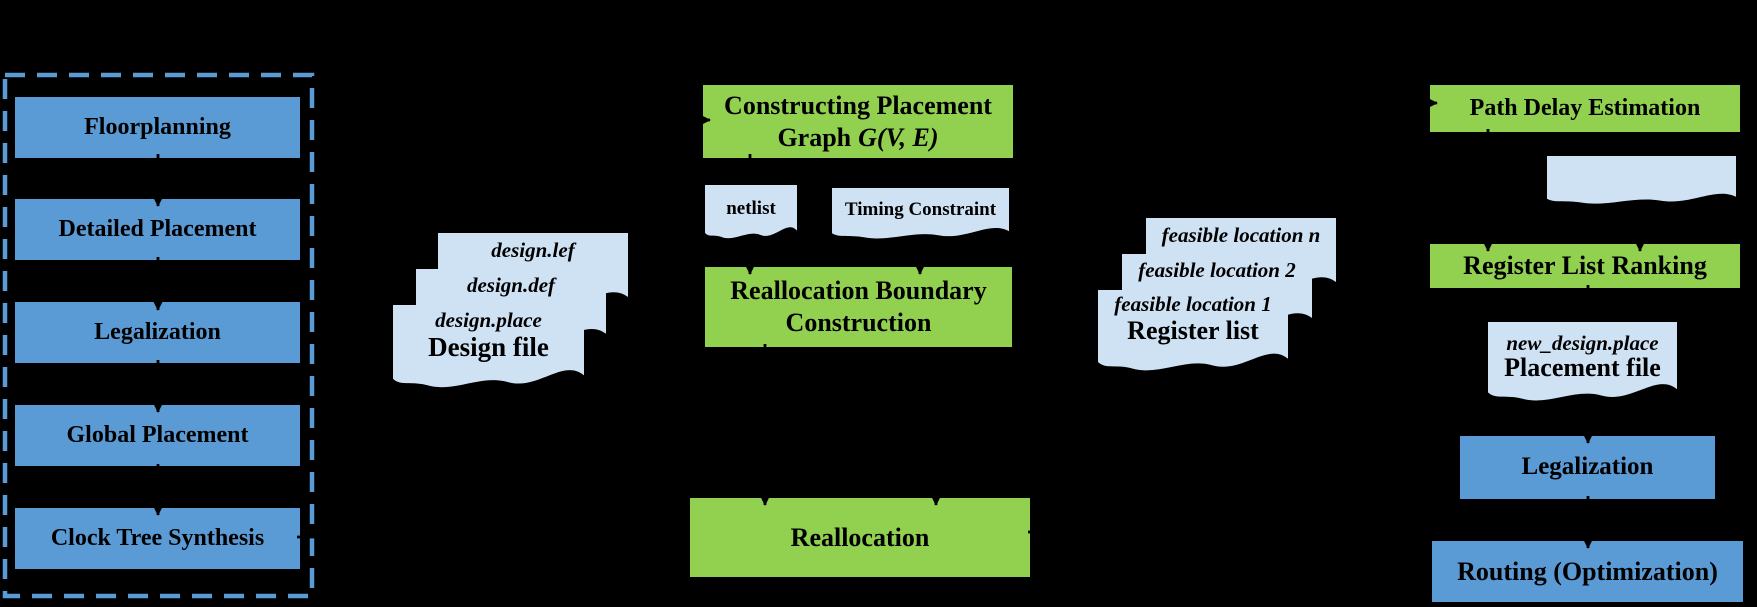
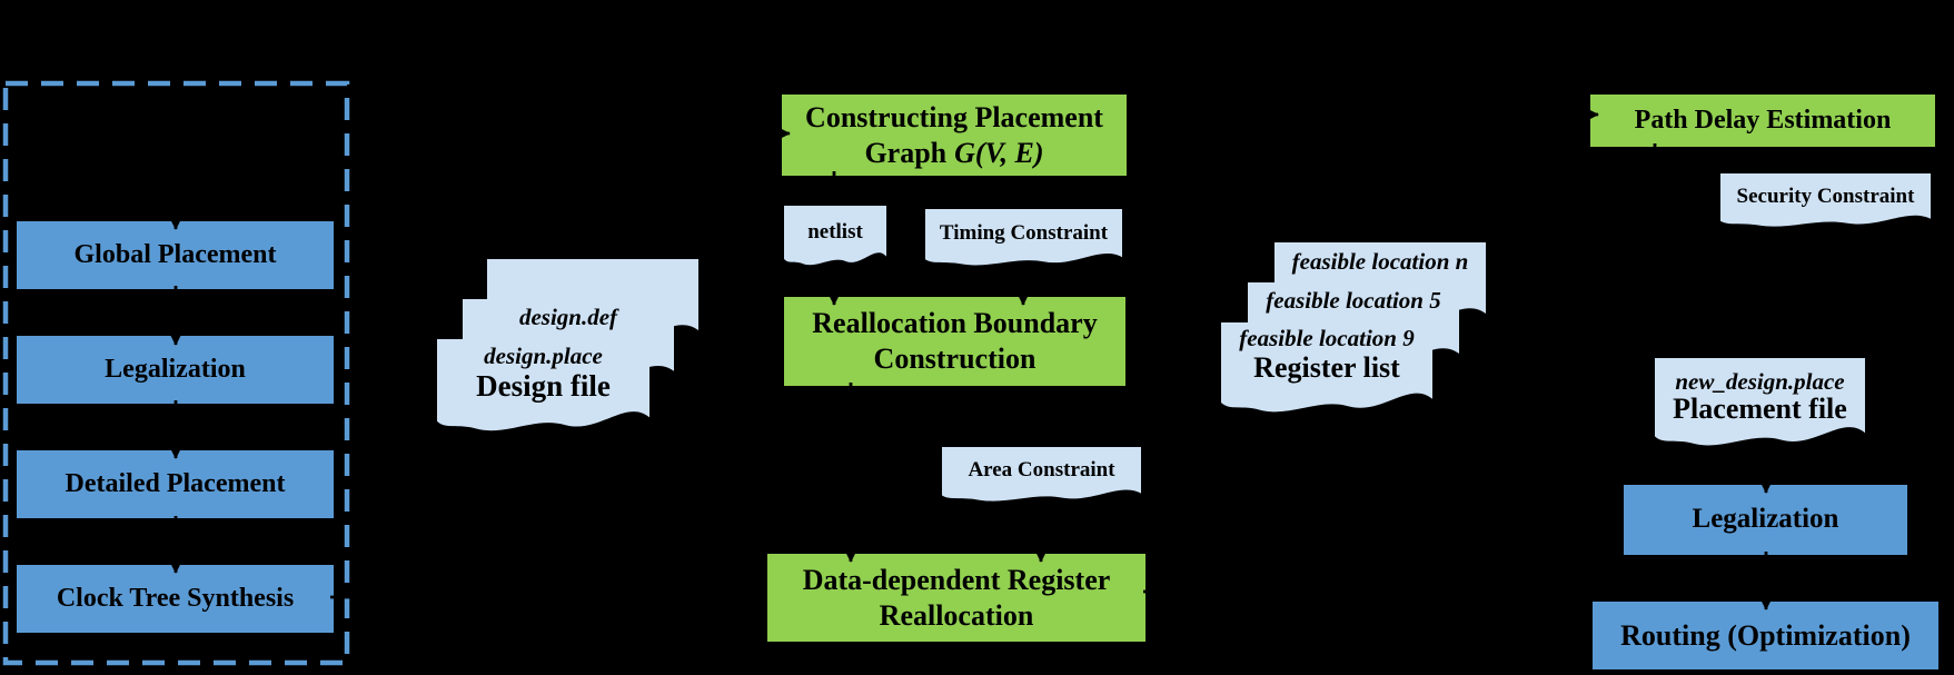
- Floorplanning
- Detailed Placement
+ Global Placement
  Legalization
- Global Placement
+ Detailed Placement
  Clock Tree Synthesis
  Constructing Placement
  Graph G(V, E)
  Reallocation Boundary
  Construction
+ Data-dependent Register
  Reallocation
  Path Delay Estimation
- Register List Ranking
  Legalization
  Routing (Optimization)
- design.lef
  design.def
  design.place
  Design file
  netlist
  Timing Constraint
+ Area Constraint
+ Security Constraint
  feasible location n
- feasible location 2
+ feasible location 5
- feasible location 1
+ feasible location 9
  Register list
  new_design.place
  Placement file
